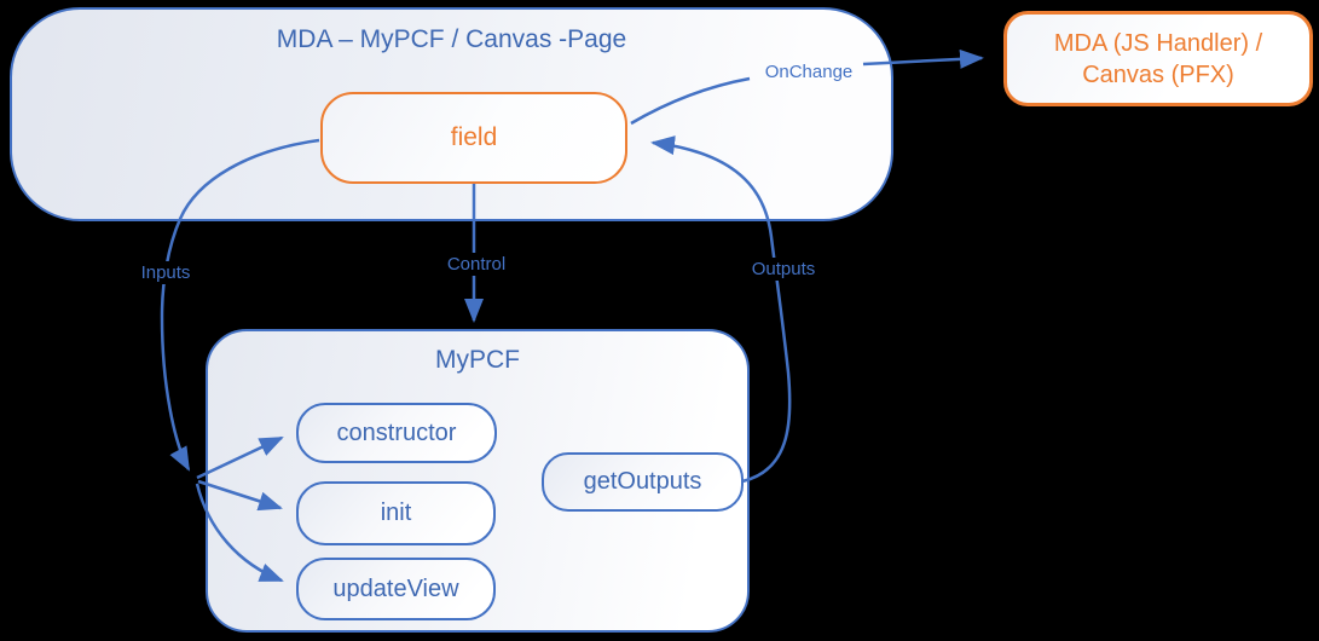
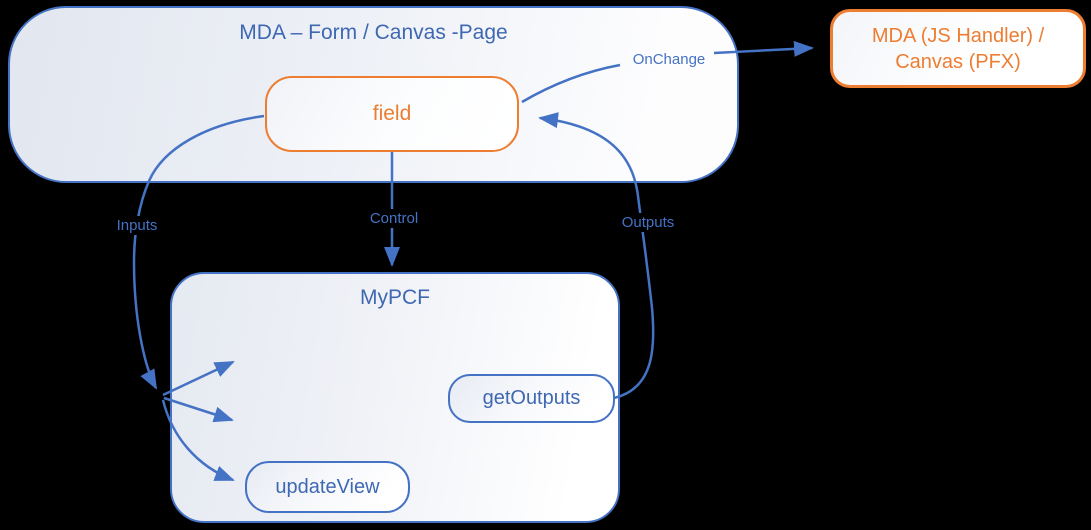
- MDA – MyPCF / Canvas -Page
+ MDA – Form / Canvas -Page
  field
  MDA (JS Handler) /
  Canvas (PFX)
  MyPCF
- constructor
- init
  updateView
  getOutputs
  Inputs
  Control
  Outputs
  OnChange
